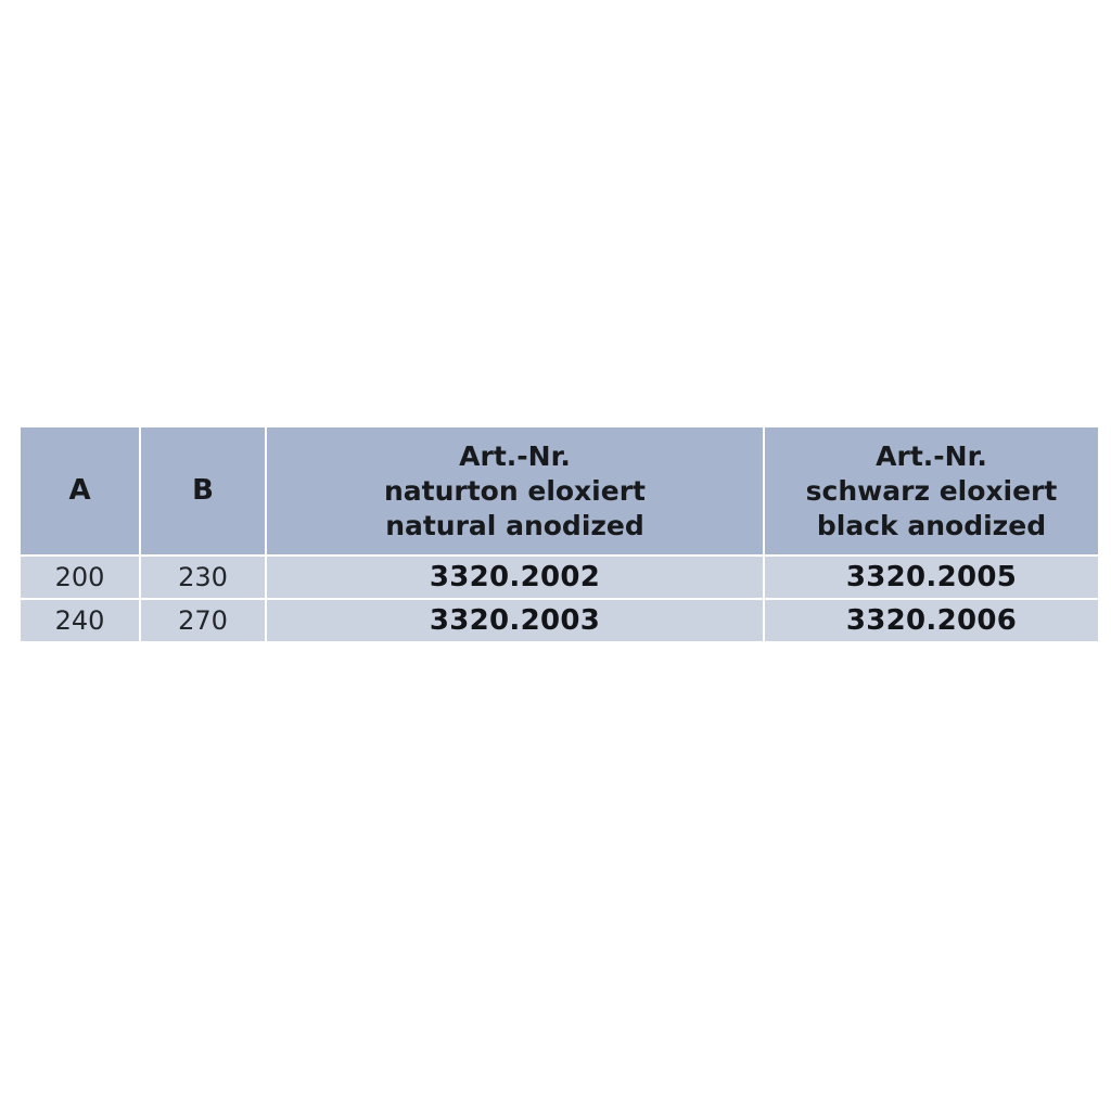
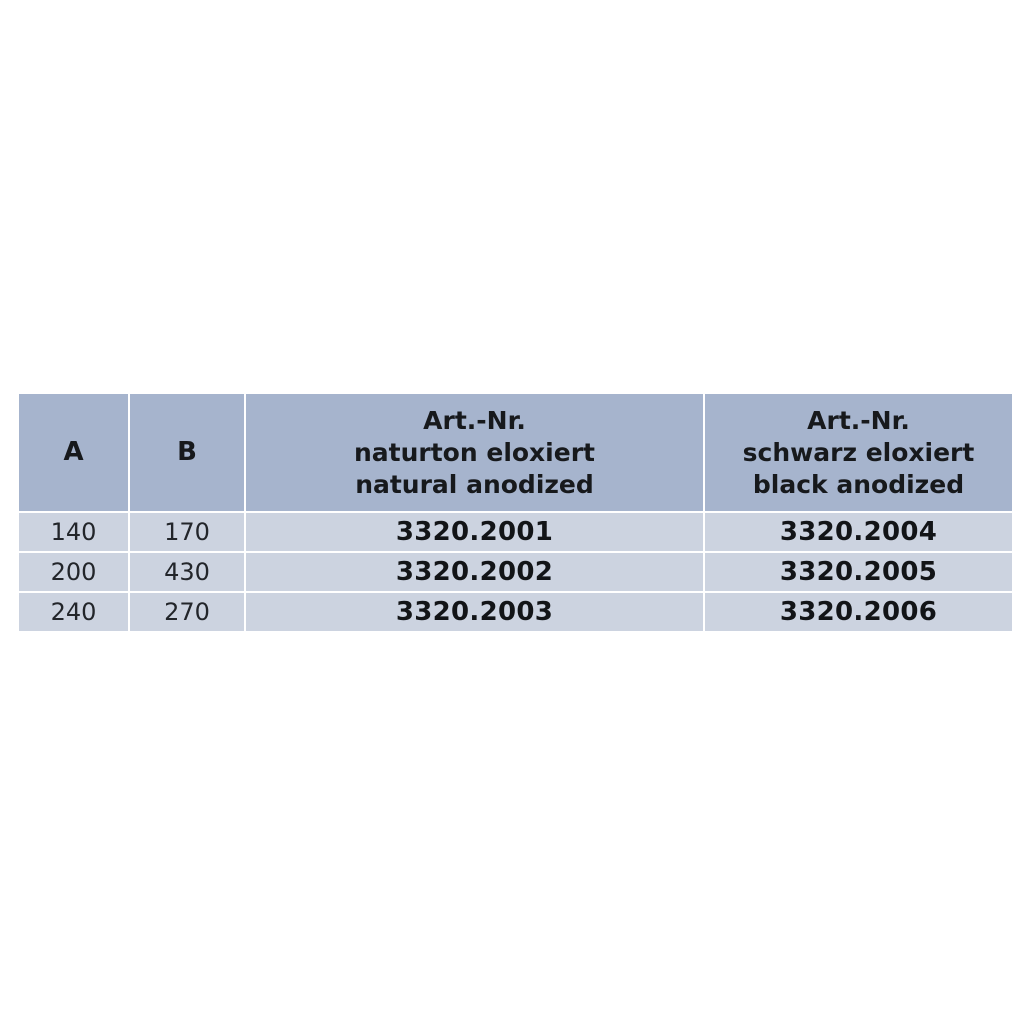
  A	B	Art.-Nr. naturton eloxiert natural anodized	Art.-Nr. schwarz eloxiert black anodized
+ 140	170	3320.2001	3320.2004
- 200	230	3320.2002	3320.2005
+ 200	430	3320.2002	3320.2005
  240	270	3320.2003	3320.2006
